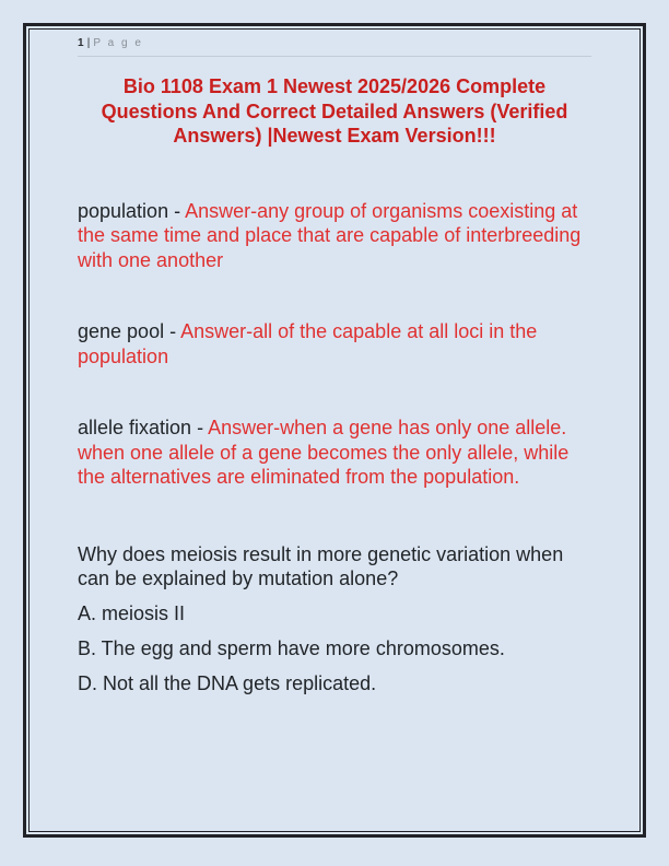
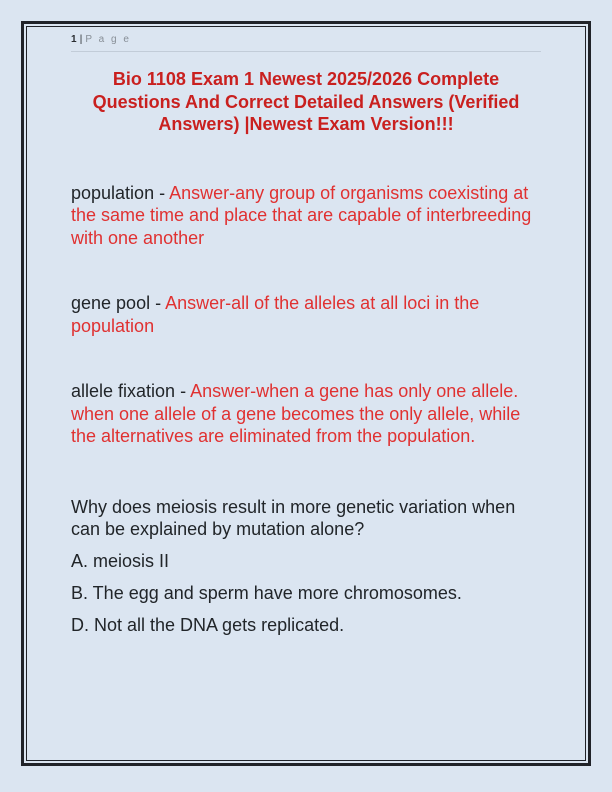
  1 | P a g e
  Bio 1108 Exam 1 Newest 2025/2026 Complete Questions And Correct Detailed Answers (Verified Answers) |Newest Exam Version!!!
  population - Answer-any group of organisms coexisting at the same time and place that are capable of interbreeding with one another
- gene pool - Answer-all of the capable at all loci in the population
+ gene pool - Answer-all of the alleles at all loci in the population
  allele fixation - Answer-when a gene has only one allele. when one allele of a gene becomes the only allele, while the alternatives are eliminated from the population.
  Why does meiosis result in more genetic variation when can be explained by mutation alone?
  A. meiosis II
  B. The egg and sperm have more chromosomes.
  D. Not all the DNA gets replicated.
